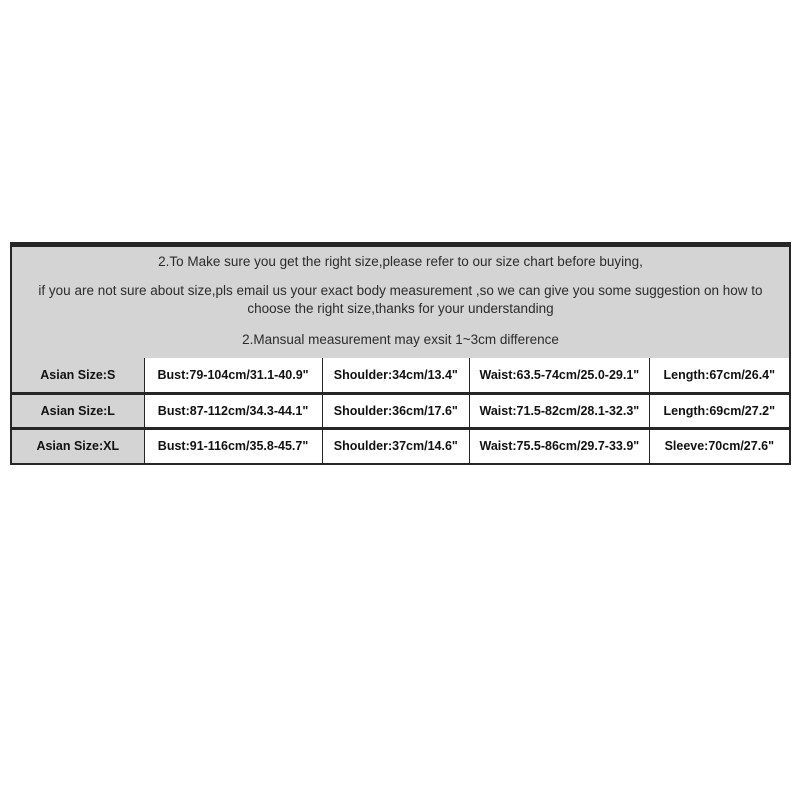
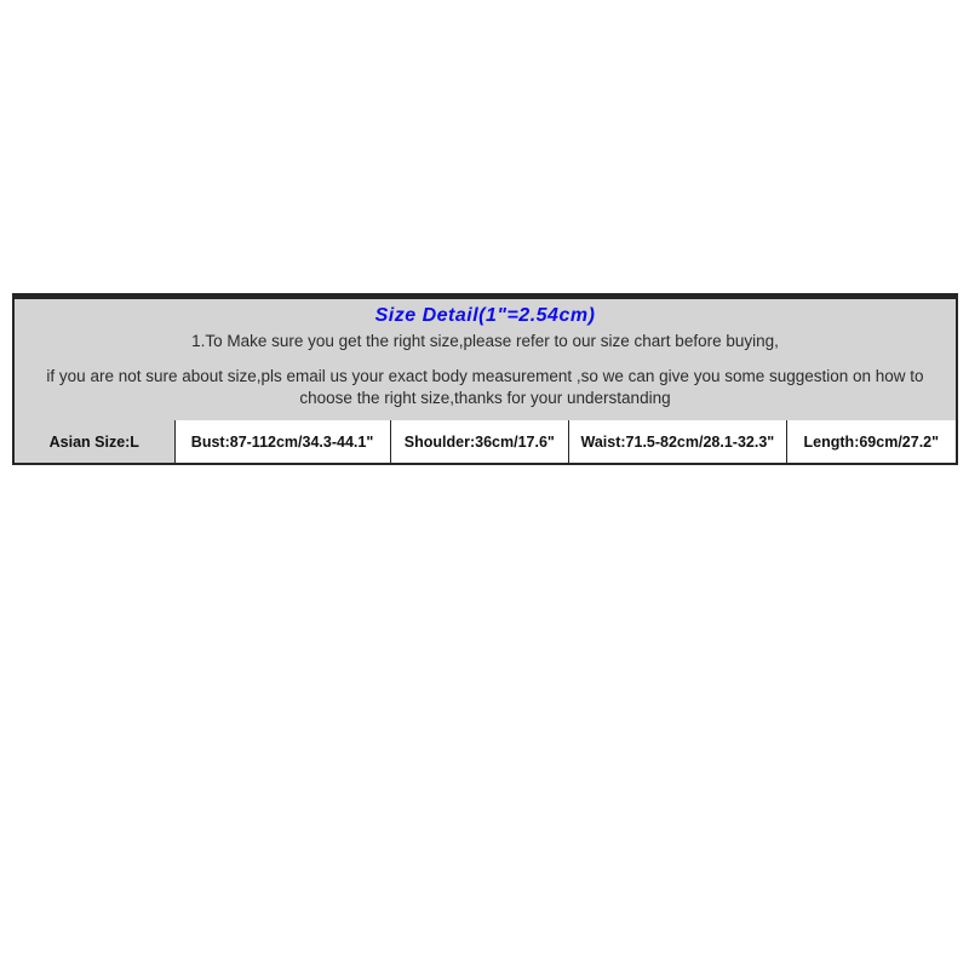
+ Size Detail(1"=2.54cm)
- 2.To Make sure you get the right size,please refer to our size chart before buying,
+ 1.To Make sure you get the right size,please refer to our size chart before buying,
  if you are not sure about size,pls email us your exact body measurement ,so we can give you some suggestion on how to choose the right size,thanks for your understanding
- 2.Mansual measurement may exsit 1~3cm difference
- Asian Size:S	Bust:79-104cm/31.1-40.9"	Shoulder:34cm/13.4"	Waist:63.5-74cm/25.0-29.1"	Length:67cm/26.4"
  Asian Size:L	Bust:87-112cm/34.3-44.1"	Shoulder:36cm/17.6"	Waist:71.5-82cm/28.1-32.3"	Length:69cm/27.2"
- Asian Size:XL	Bust:91-116cm/35.8-45.7"	Shoulder:37cm/14.6"	Waist:75.5-86cm/29.7-33.9"	Sleeve:70cm/27.6"
